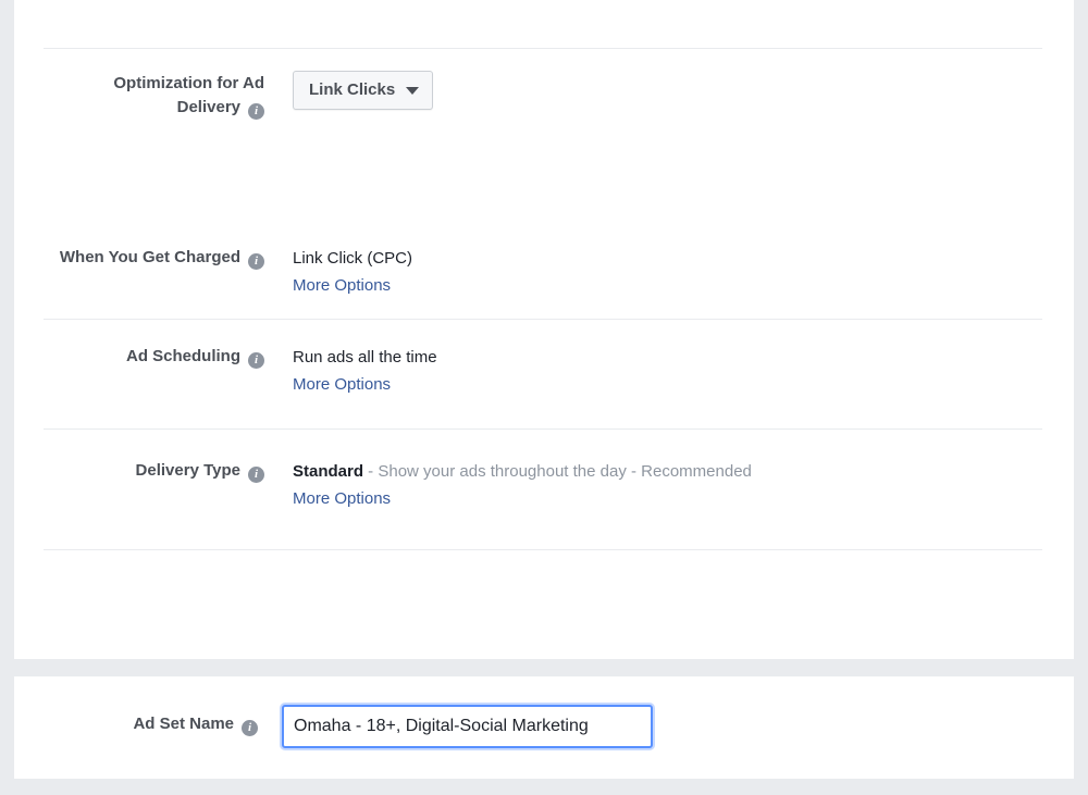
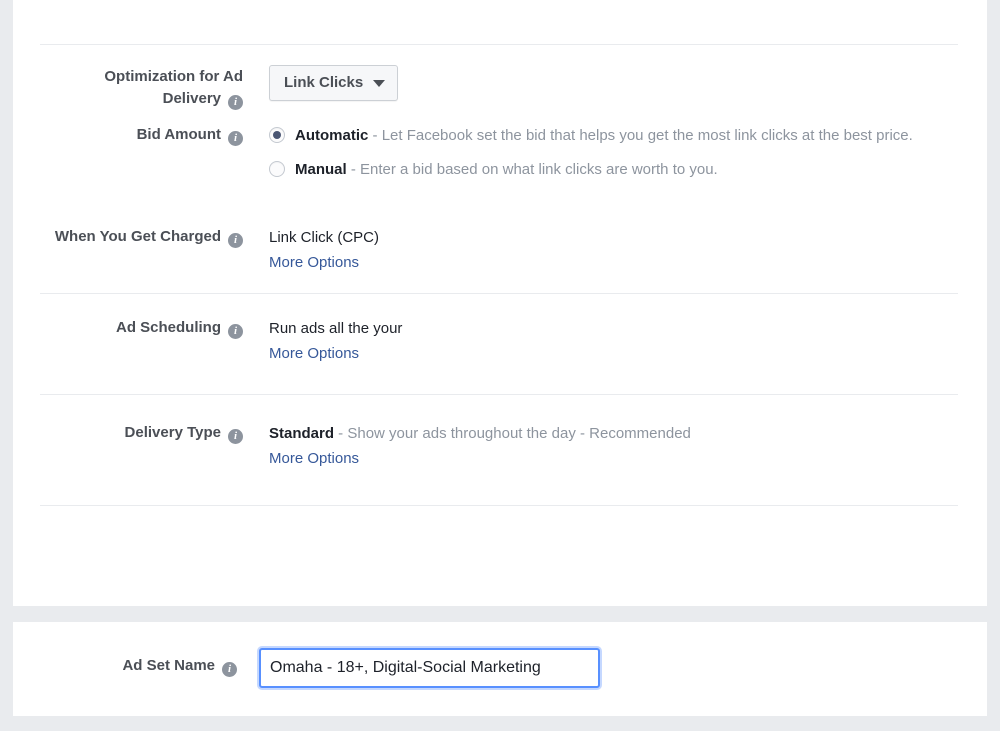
  Optimization for Ad
  Delivery i
  Link Clicks
+ Bid Amount i
+ Automatic - Let Facebook set the bid that helps you get the most link clicks at the best price.
+ Manual - Enter a bid based on what link clicks are worth to you.
  When You Get Charged i
  Link Click (CPC)
  More Options
  Ad Scheduling i
- Run ads all the time
+ Run ads all the your
  More Options
  Delivery Type i
  Standard - Show your ads throughout the day - Recommended
  More Options
  Ad Set Name i
  Omaha - 18+, Digital-Social Marketing
